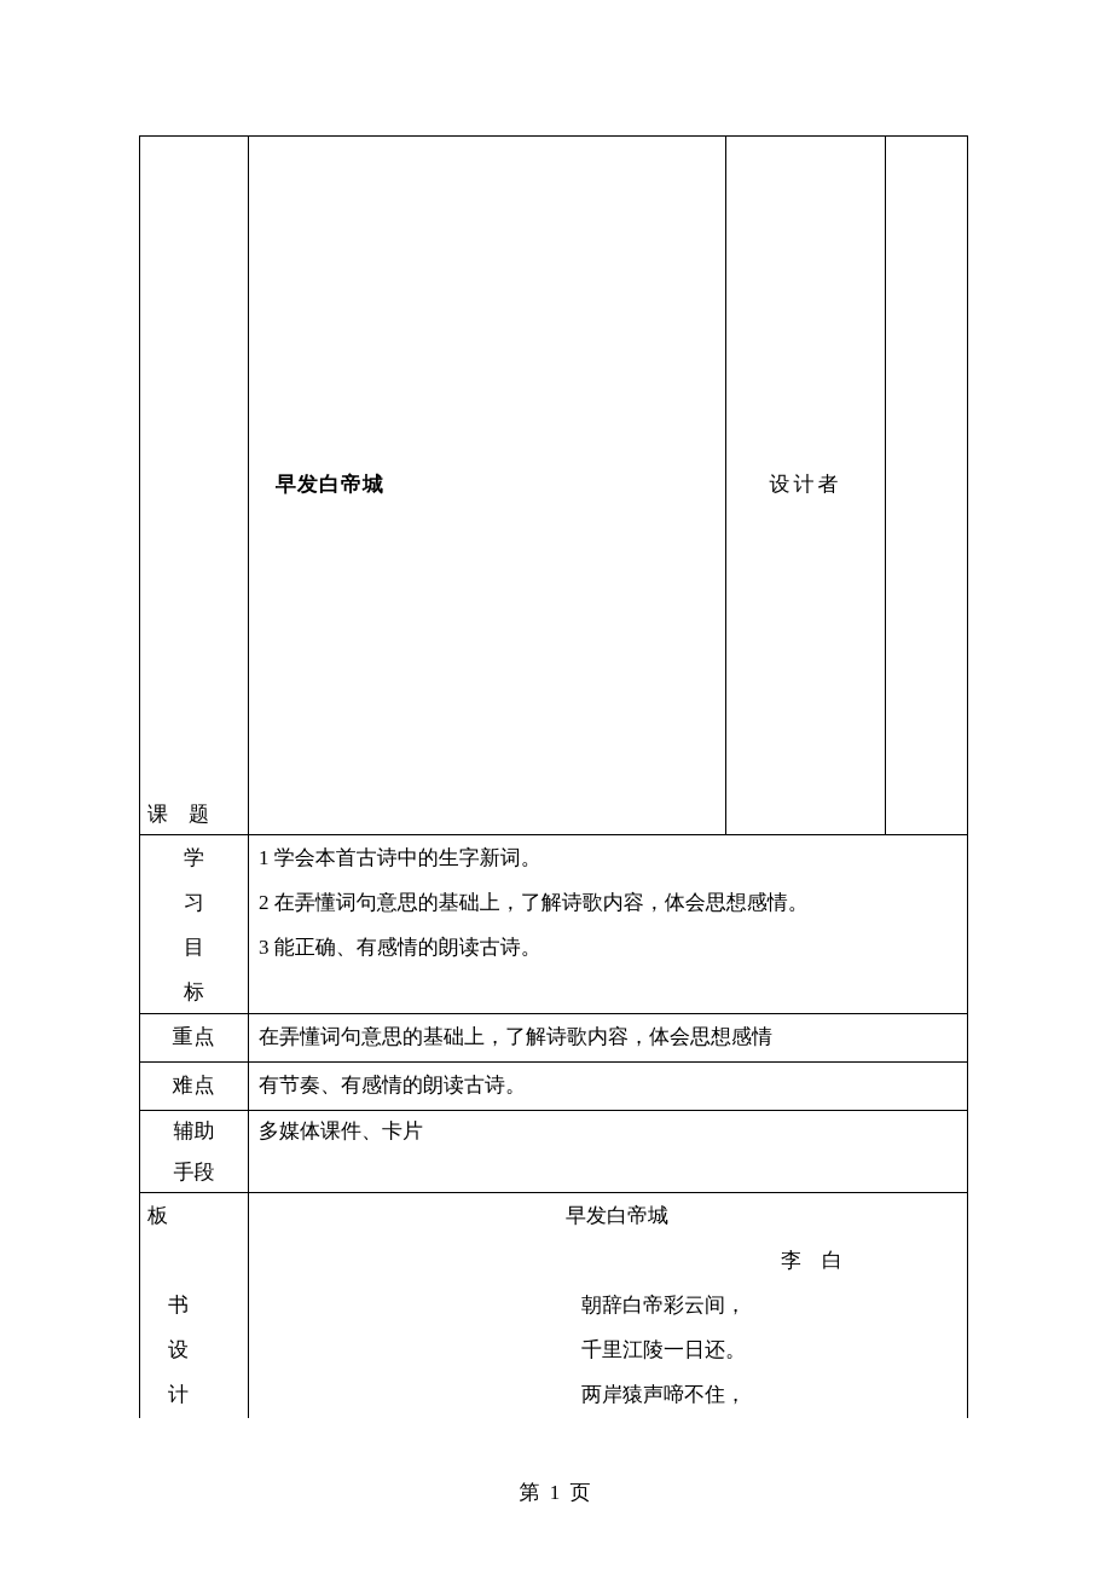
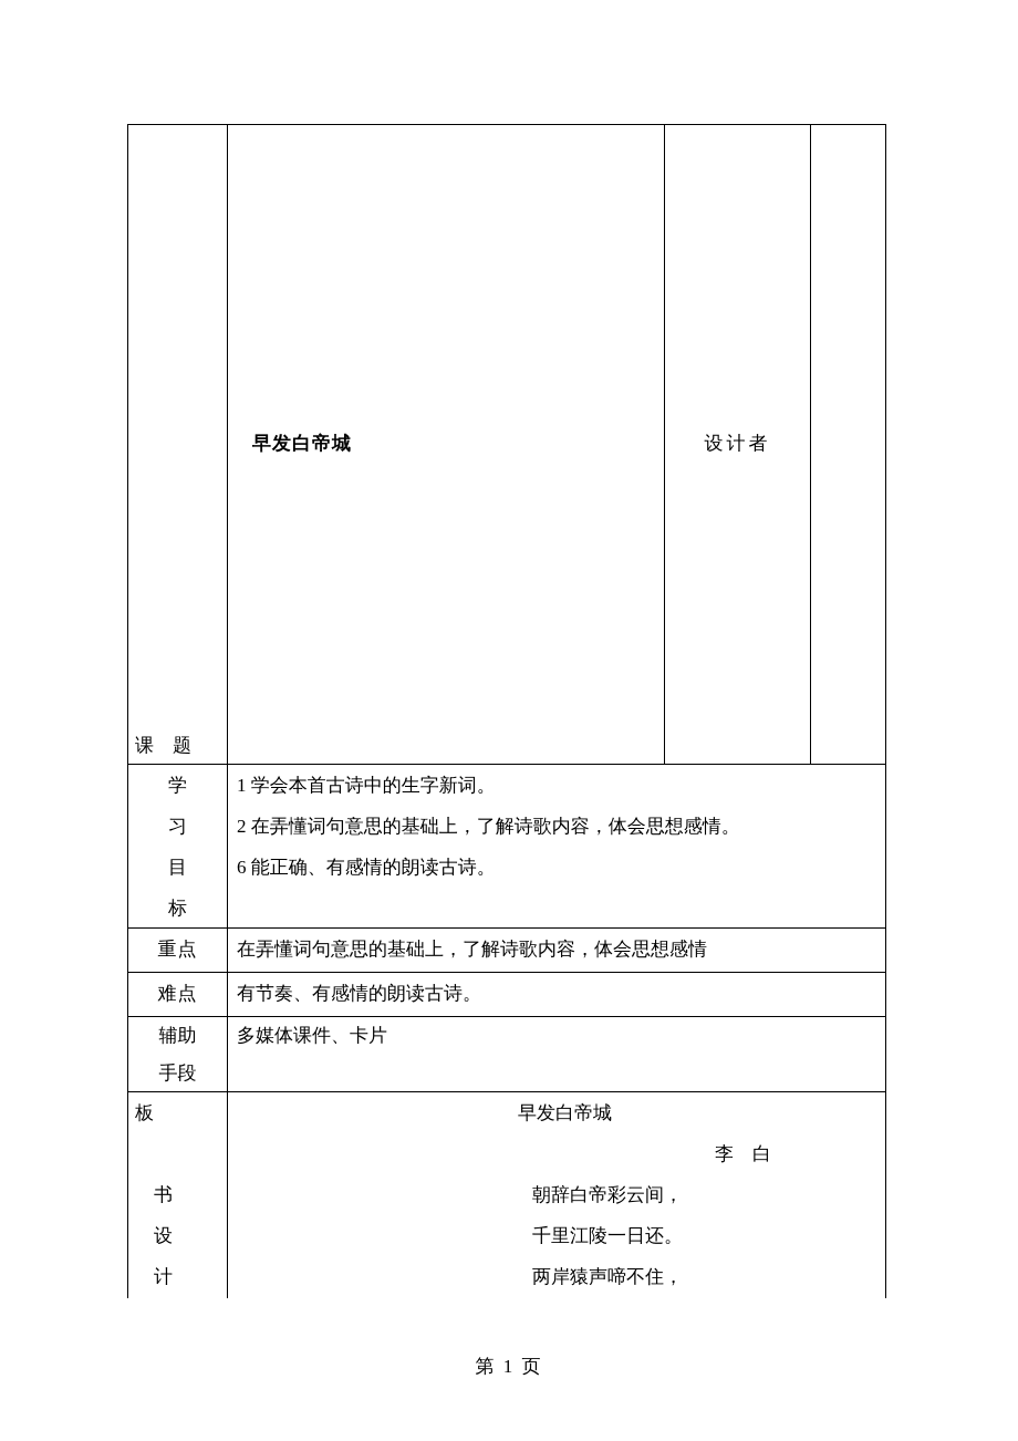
  课 题	早发白帝城	设计者
- 学习目标	1 学会本首古诗中的生字新词。2 在弄懂词句意思的基础上，了解诗歌内容，体会思想感情。3 能正确、有感情的朗读古诗。
+ 学习目标	1 学会本首古诗中的生字新词。2 在弄懂词句意思的基础上，了解诗歌内容，体会思想感情。6 能正确、有感情的朗读古诗。
  重点	在弄懂词句意思的基础上，了解诗歌内容，体会思想感情
  难点	有节奏、有感情的朗读古诗。
  辅助手段	多媒体课件、卡片
  板 书设计	早发白帝城 李 白 朝辞白帝彩云间，千里江陵一日还。两岸猿声啼不住，
  第 1 页
